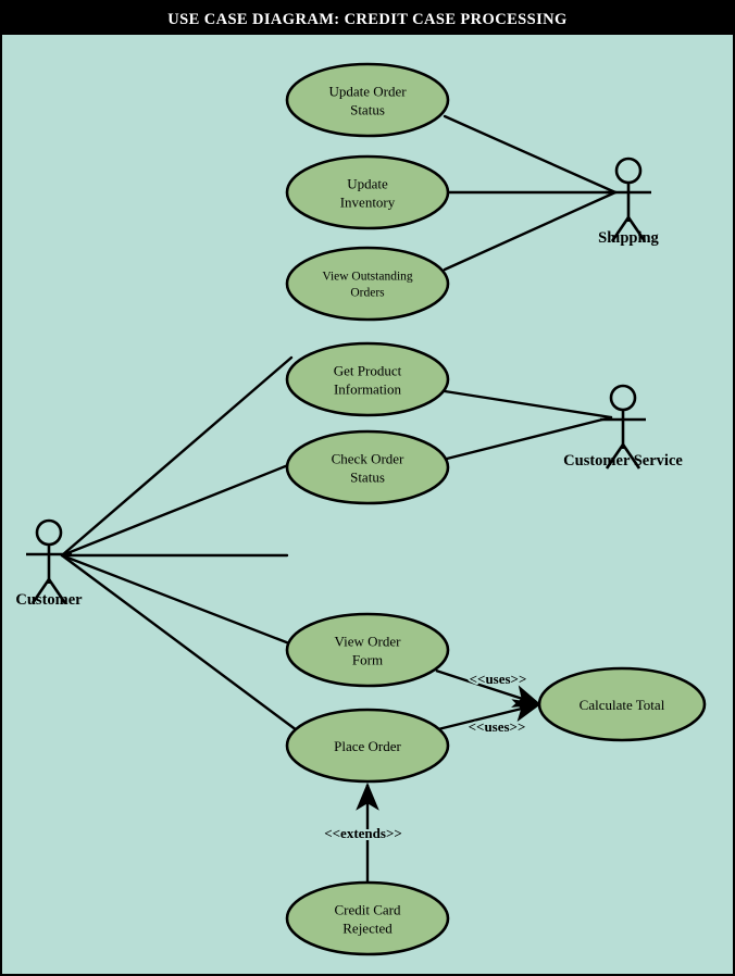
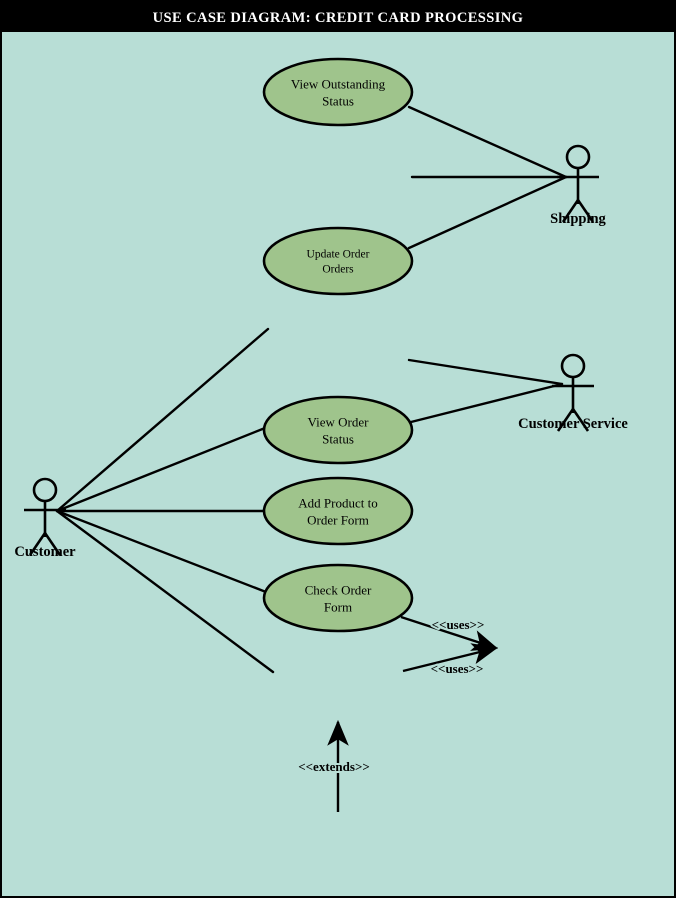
- USE CASE DIAGRAM: CREDIT CASE PROCESSING
+ USE CASE DIAGRAM: CREDIT CARD PROCESSING
- Update Order
+ View Outstanding
  Status
- Update
- Inventory
- View Outstanding
+ Update Order
  Orders
- Get Product
- Information
- Check Order
+ View Order
  Status
+ Add Product to
+ Order Form
- View Order
+ Check Order
  Form
- Place Order
- Calculate Total
- Credit Card
- Rejected
  Customer
  Shipping
  Customer Service
  <<uses>>
  <<uses>>
  <<extends>>
